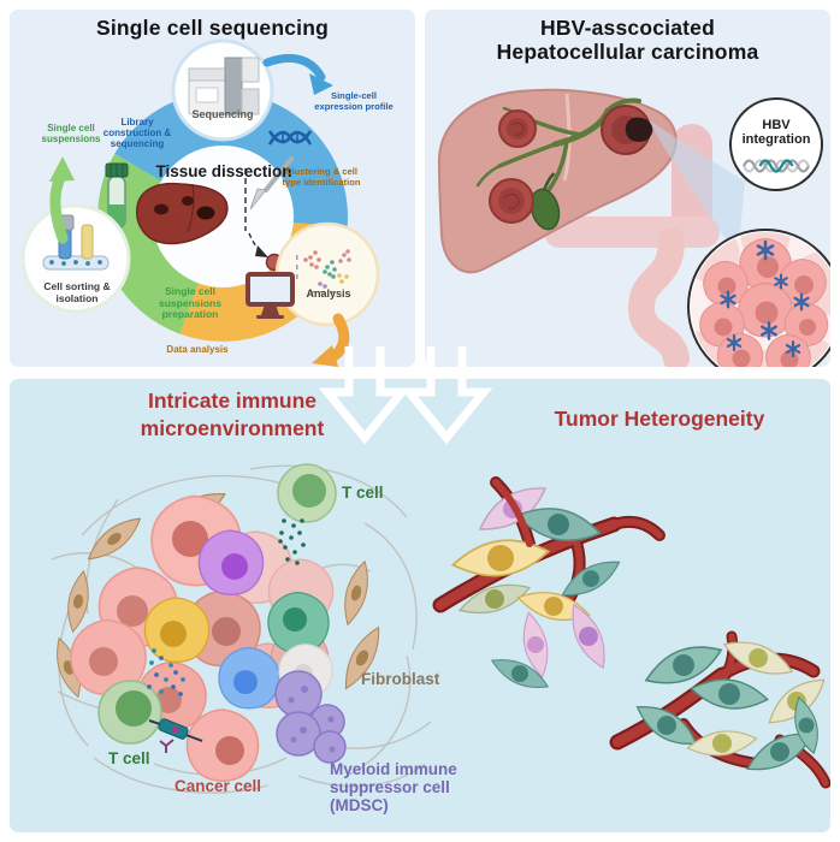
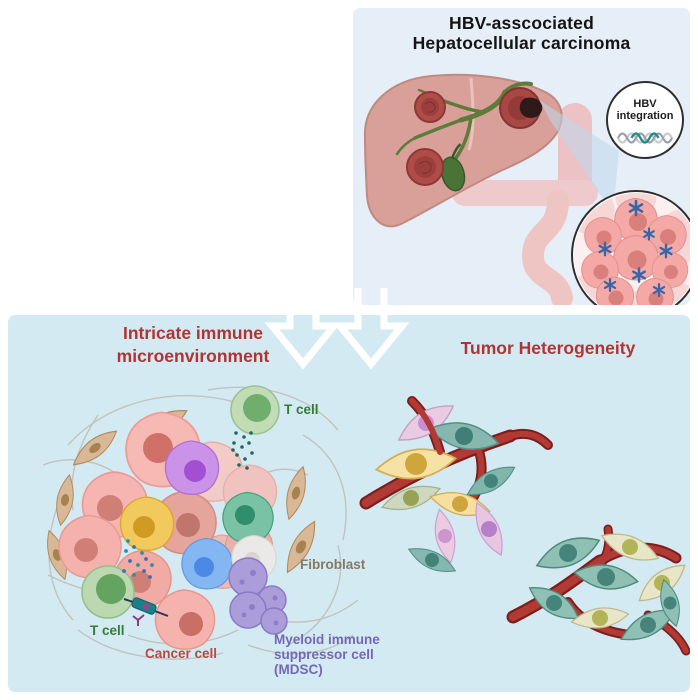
- Single cell sequencing
- Sequencing
- Single-cell expression profile
- Library construction & sequencing
- Single cell suspensions
- Tissue dissection
- Clustering & cell type identification
- Cell sorting & isolation
- Analysis
- Single cell suspensions preparation
- Data analysis
  HBV-asscociated
  Hepatocellular carcinoma
  HBV
  integration
  Intricate immune
  microenvironment
  Tumor Heterogeneity
  T cell
  Fibroblast
  T cell
  Cancer cell
  Myeloid immune suppressor cell (MDSC)
